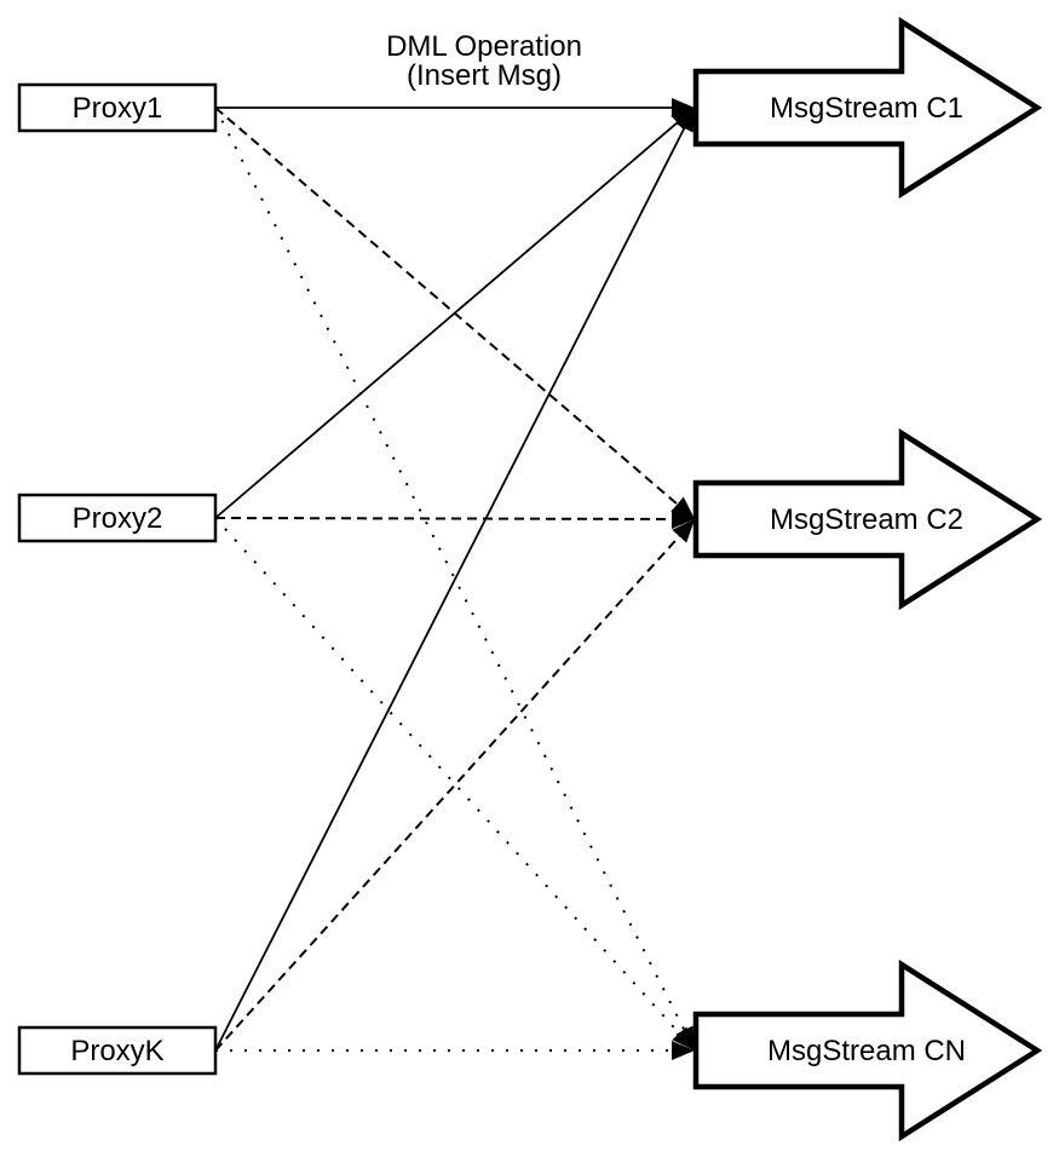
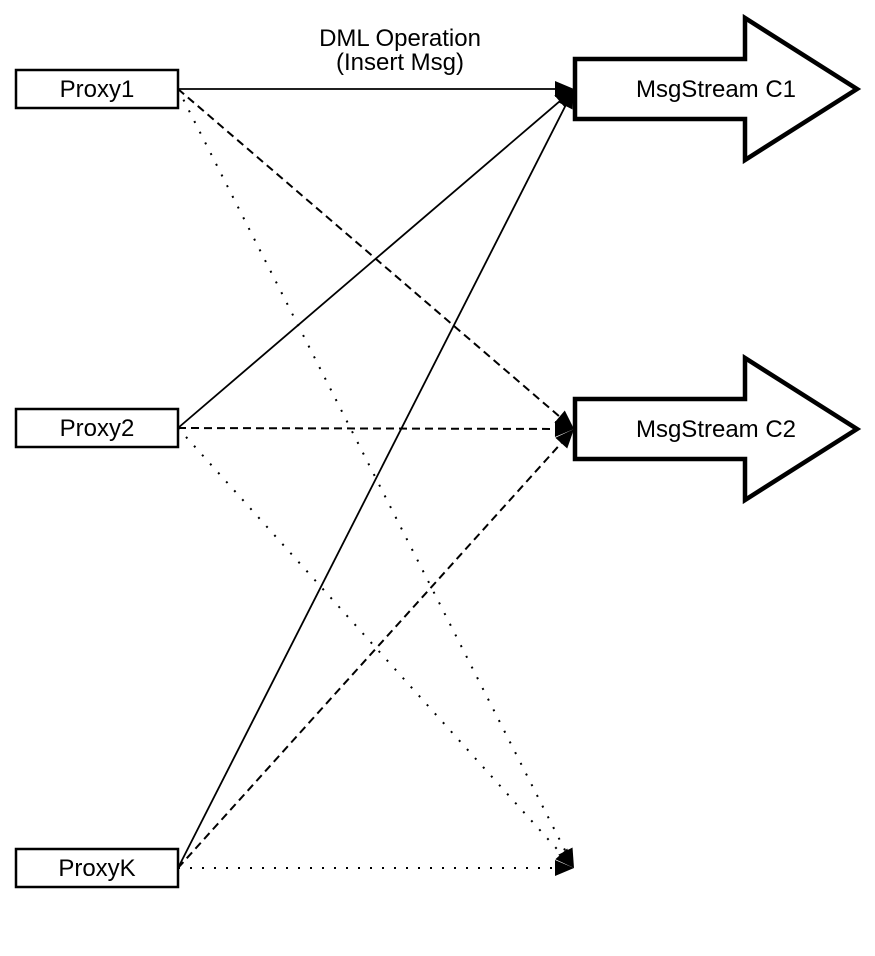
  MsgStream C1
  MsgStream C2
- MsgStream CN
  Proxy1
  Proxy2
  ProxyK
  DML Operation
  (Insert Msg)
